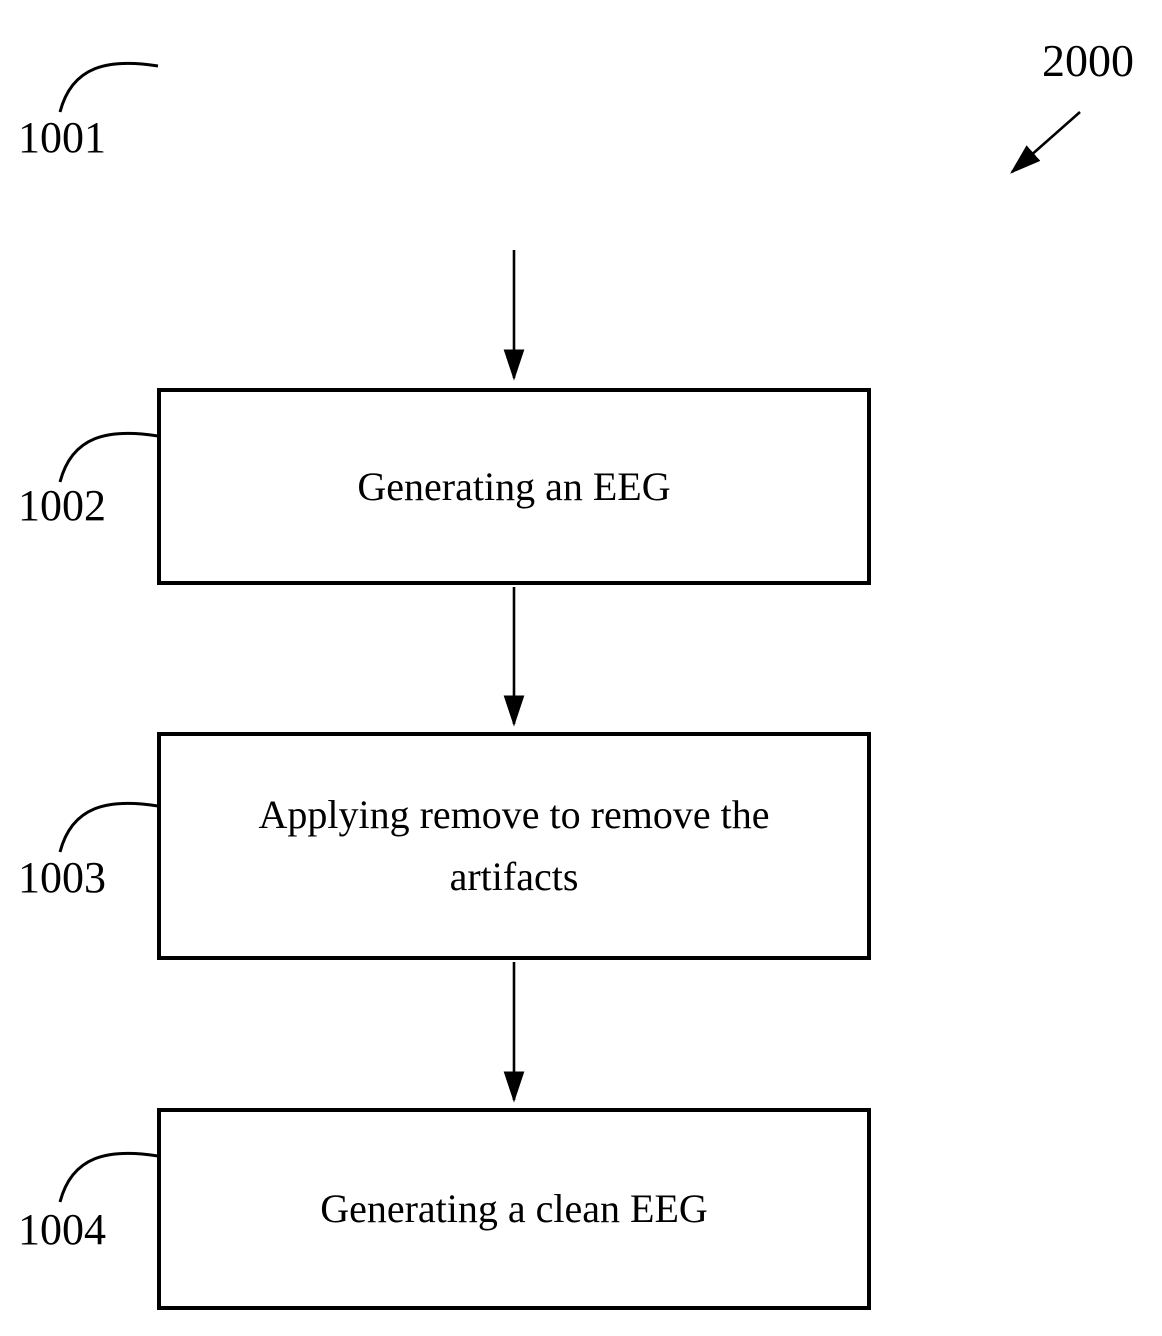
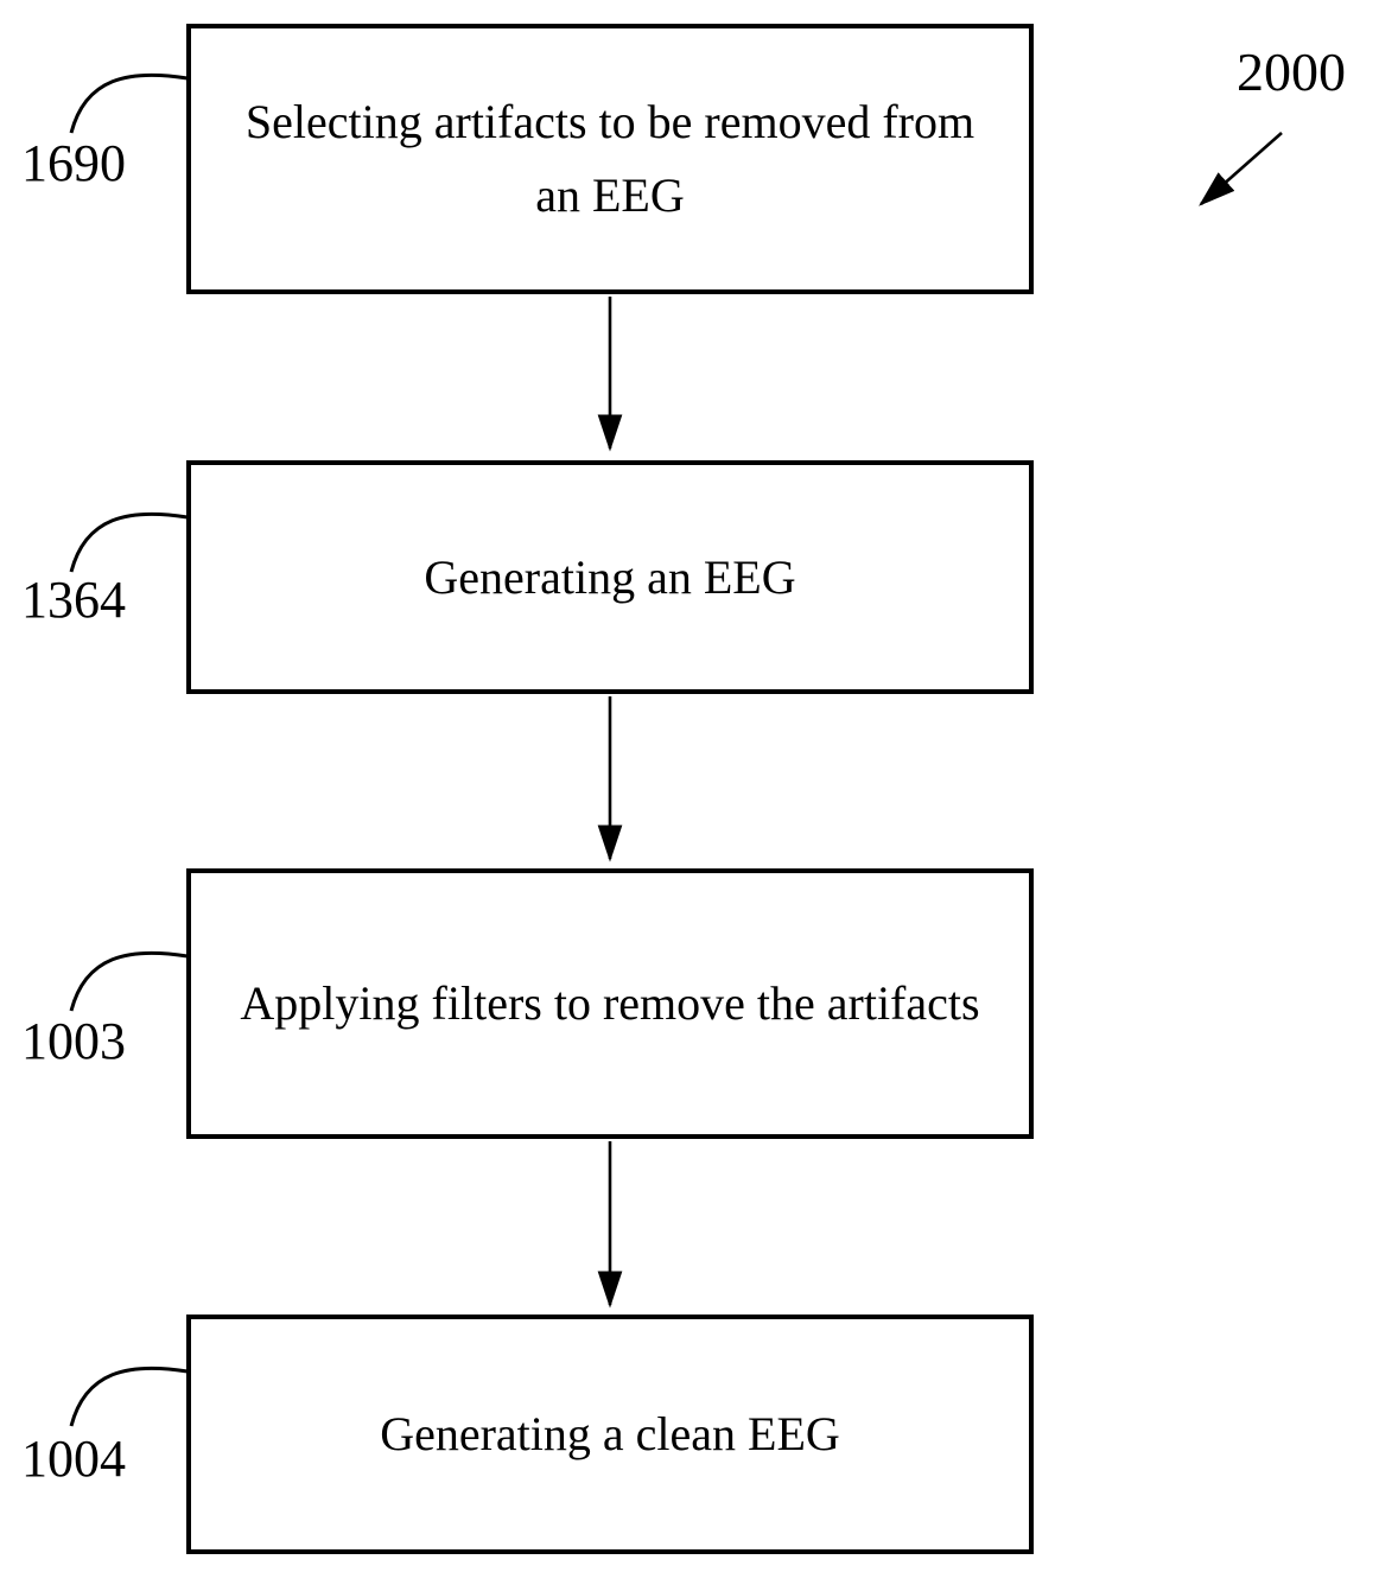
  2000
+ Selecting artifacts to be removed from an EEG
  Generating an EEG
- Applying remove to remove the artifacts
+ Applying filters to remove the artifacts
  Generating a clean EEG
- 1001
+ 1690
- 1002
+ 1364
  1003
  1004
